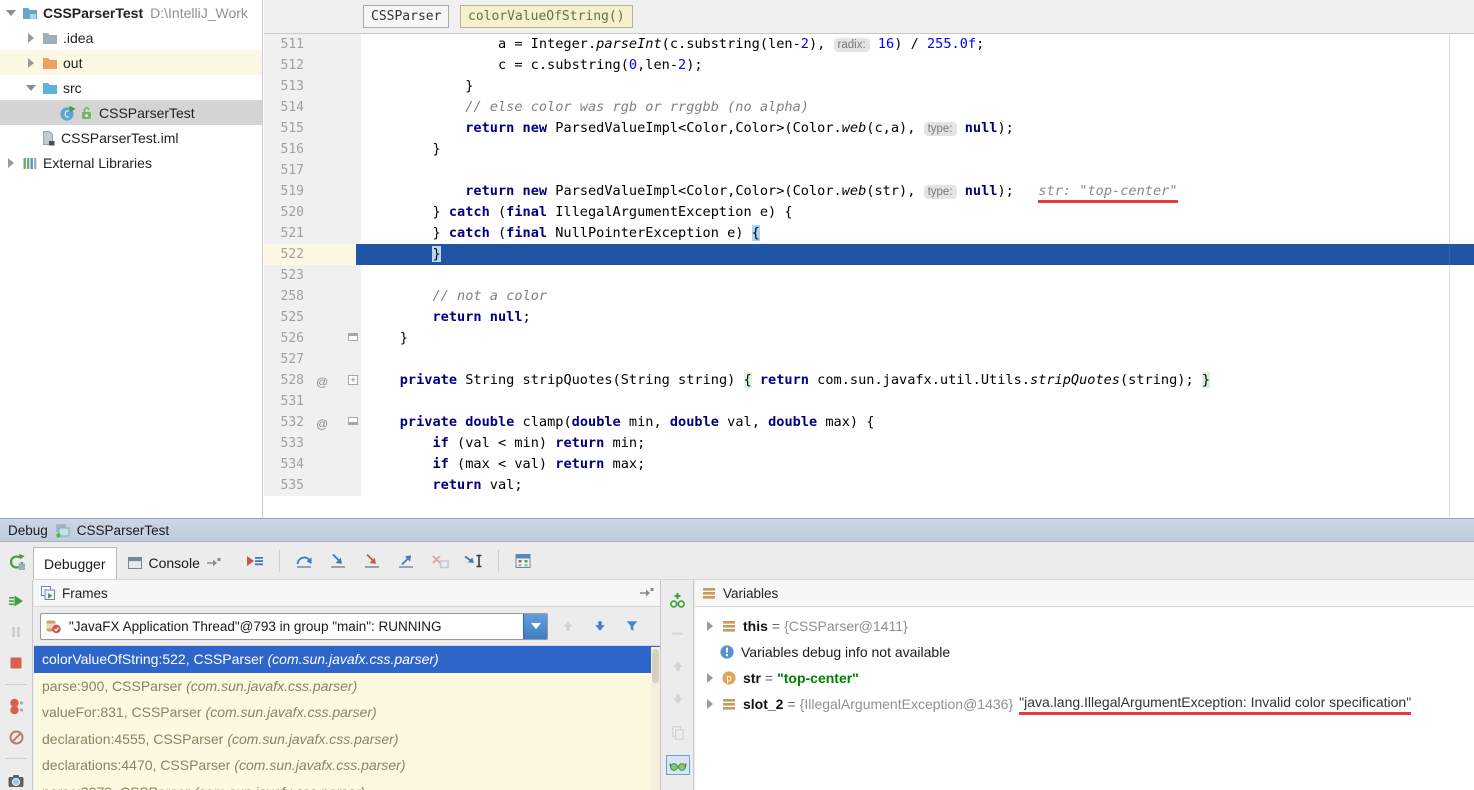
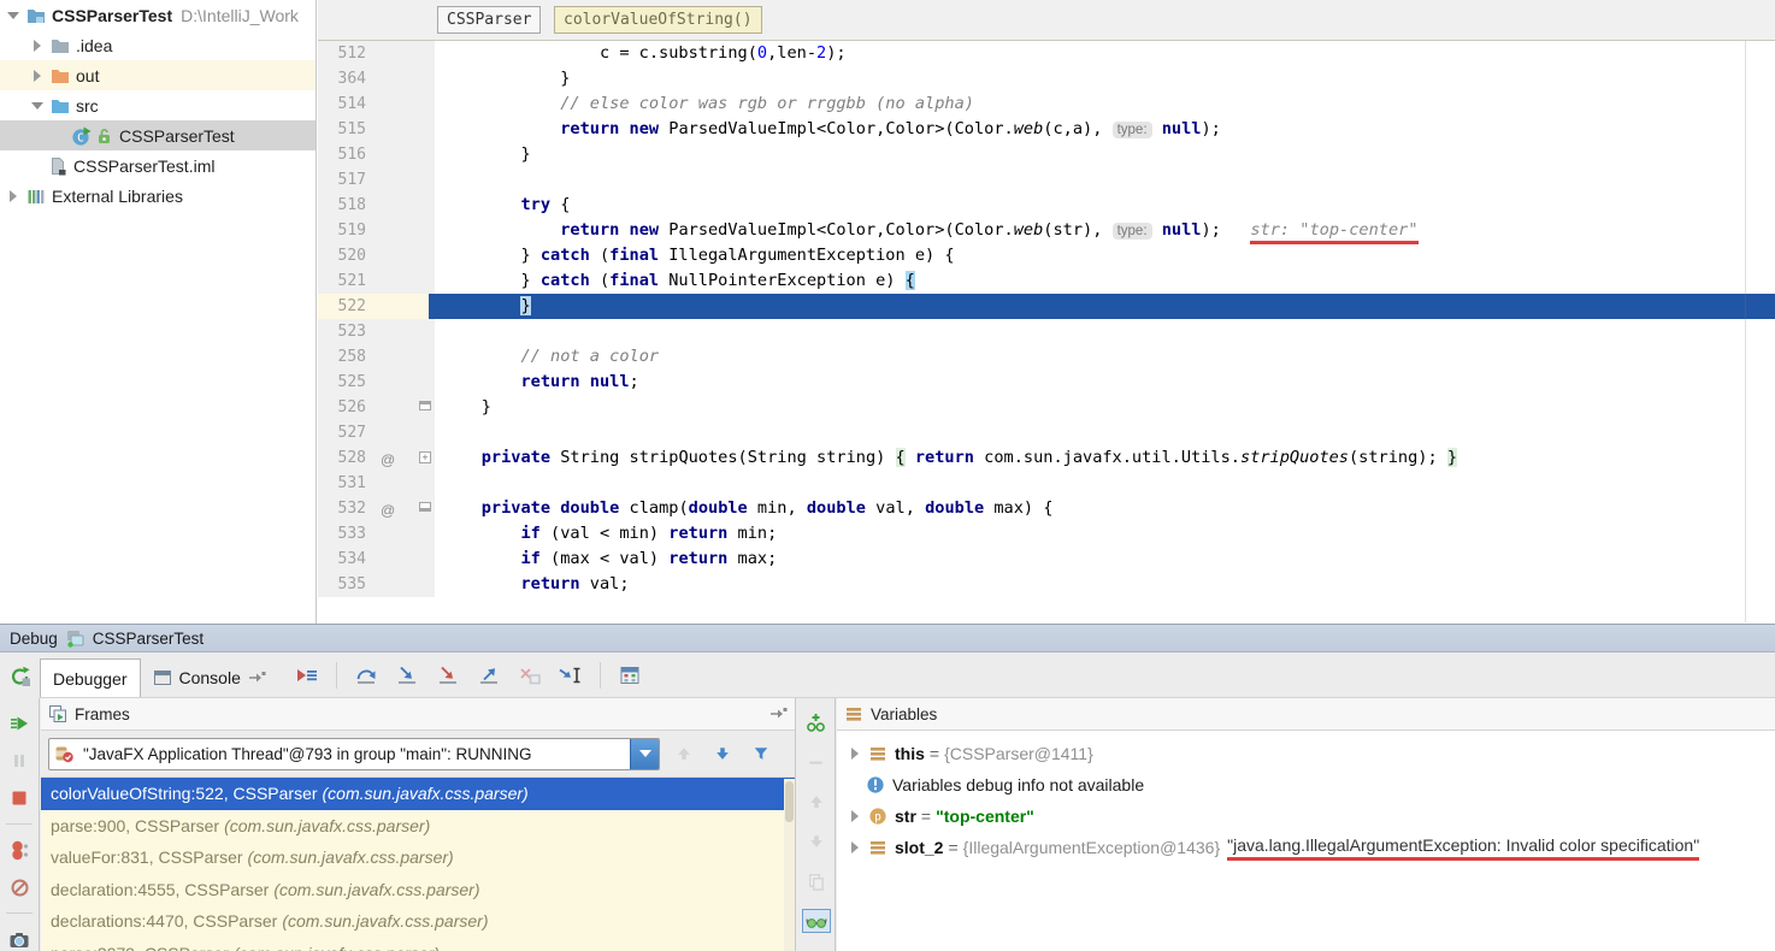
  CSSParserTest
  D:\IntelliJ_Work
  .idea
  out
  src
  C
  CSSParserTest
  CSSParserTest.iml
  External Libraries
  CSSParser
  colorValueOfString()
- 511
- a = Integer.parseInt(c.substring(len-2), radix: 16) / 255.0f;
  512
  c = c.substring(0,len-2);
- 513
+ 364
  }
  514
  // else color was rgb or rrggbb (no alpha)
  515
  return new ParsedValueImpl<Color,Color>(Color.web(c,a), type: null);
  516
  }
  517
+ 518
+ try {
  519
  return new ParsedValueImpl<Color,Color>(Color.web(str), type: null); str: "top-center"
  520
  } catch (final IllegalArgumentException e) {
  521
  } catch (final NullPointerException e) {
  522
  }
  523
  258
  // not a color
  525
  return null;
  526
  }
  527
  528
  @
  +
  private String stripQuotes(String string) { return com.sun.javafx.util.Utils.stripQuotes(string); }
  531
  532
  @
  private double clamp(double min, double val, double max) {
  533
  if (val < min) return min;
  534
  if (max < val) return max;
  535
  return val;
  Debug
  CSSParserTest
  Debugger
  Console
  Frames
  "JavaFX Application Thread"@793 in group "main": RUNNING
  colorValueOfString:522, CSSParser
  (com.sun.javafx.css.parser)
  parse:900, CSSParser
  (com.sun.javafx.css.parser)
  valueFor:831, CSSParser
  (com.sun.javafx.css.parser)
  declaration:4555, CSSParser
  (com.sun.javafx.css.parser)
  declarations:4470, CSSParser
  (com.sun.javafx.css.parser)
  Variables
  this
  =
  {CSSParser@1411}
  Variables debug info not available
  p
  str
  =
  "top-center"
  slot_2
  =
  {IllegalArgumentException@1436}
  "java.lang.IllegalArgumentException: Invalid color specification"
